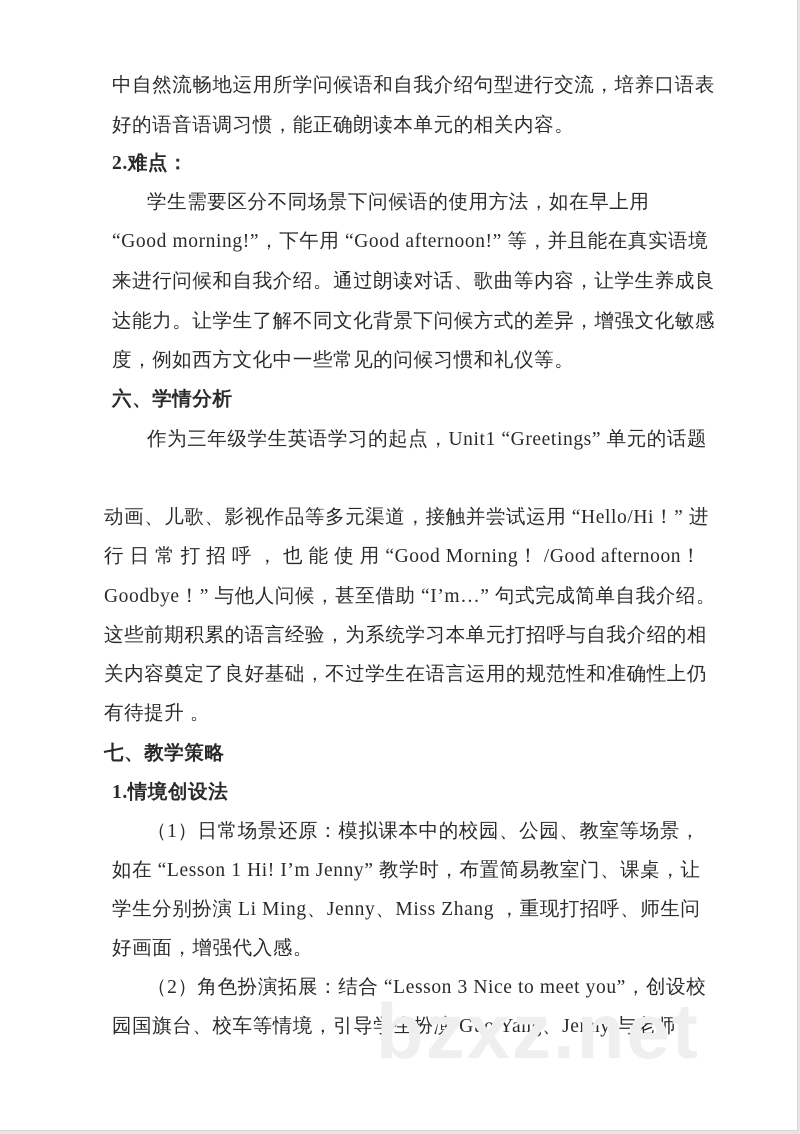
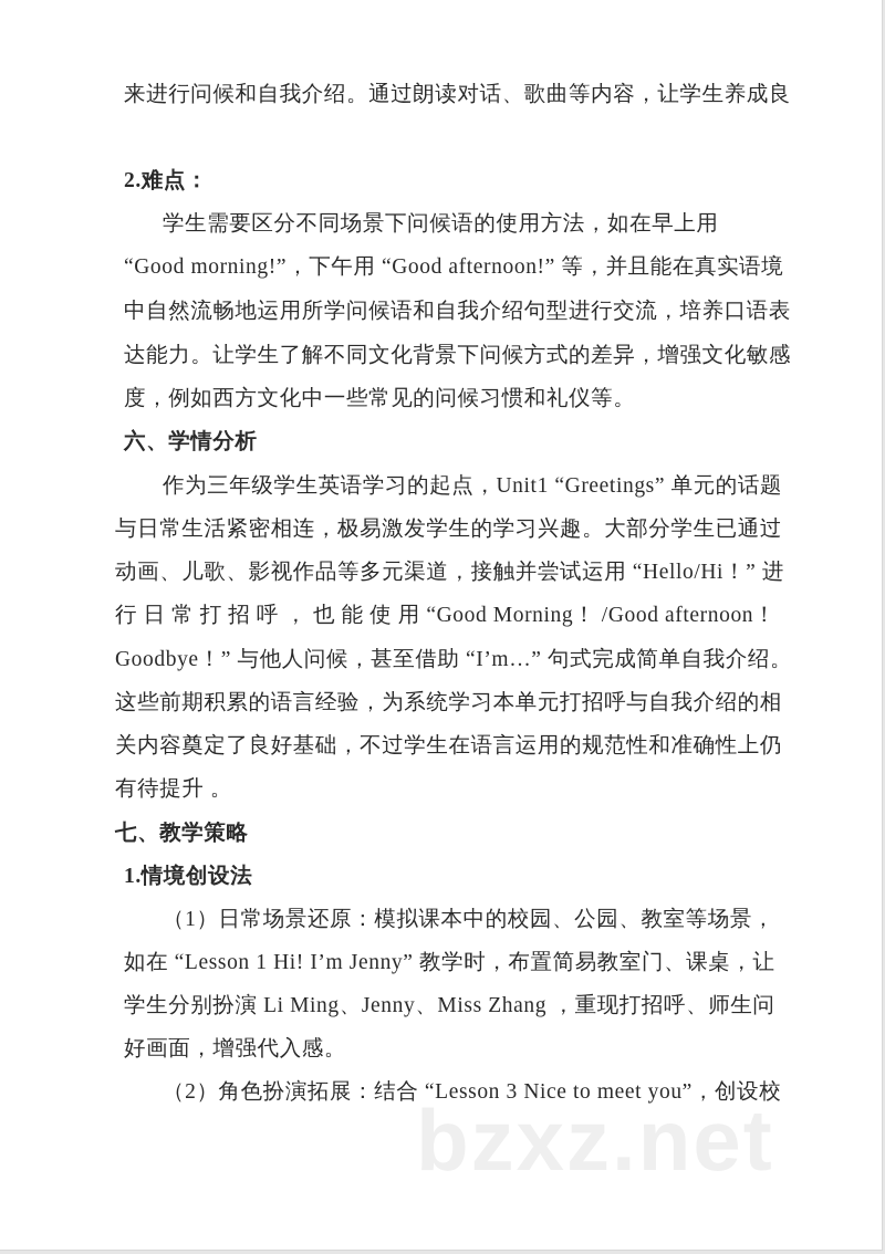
- 中自然流畅地运用所学问候语和自我介绍句型进行交流，培养口语表
+ 来进行问候和自我介绍。通过朗读对话、歌曲等内容，让学生养成良
- 好的语音语调习惯，能正确朗读本单元的相关内容。
  2.难点：
  学生需要区分不同场景下问候语的使用方法，如在早上用
  “Good morning!”，下午用 “Good afternoon!” 等，并且能在真实语境
- 来进行问候和自我介绍。通过朗读对话、歌曲等内容，让学生养成良
+ 中自然流畅地运用所学问候语和自我介绍句型进行交流，培养口语表
  达能力。让学生了解不同文化背景下问候方式的差异，增强文化敏感
  度，例如西方文化中一些常见的问候习惯和礼仪等。
  六、学情分析
  作为三年级学生英语学习的起点，Unit1 “Greetings” 单元的话题
+ 与日常生活紧密相连，极易激发学生的学习兴趣。大部分学生已通过
  动画、儿歌、影视作品等多元渠道，接触并尝试运用 “Hello/Hi！” 进
  行 日 常 打 招 呼 ， 也 能 使 用 “Good Morning！ /Good afternoon！
  Goodbye！” 与他人问候，甚至借助 “I’m…” 句式完成简单自我介绍。
  这些前期积累的语言经验，为系统学习本单元打招呼与自我介绍的相
  关内容奠定了良好基础，不过学生在语言运用的规范性和准确性上仍
  有待提升 。
  七、教学策略
  1.情境创设法
  （1）日常场景还原：模拟课本中的校园、公园、教室等场景，
  如在 “Lesson 1 Hi! I’m Jenny” 教学时，布置简易教室门、课桌，让
  学生分别扮演 Li Ming、Jenny、Miss Zhang ，重现打招呼、师生问
  好画面，增强代入感。
  （2）角色扮演拓展：结合 “Lesson 3 Nice to meet you”，创设校
- 园国旗台、校车等情境，引导学生扮演 Guo Yang、Jenny 与老师、
  bzxz.net
